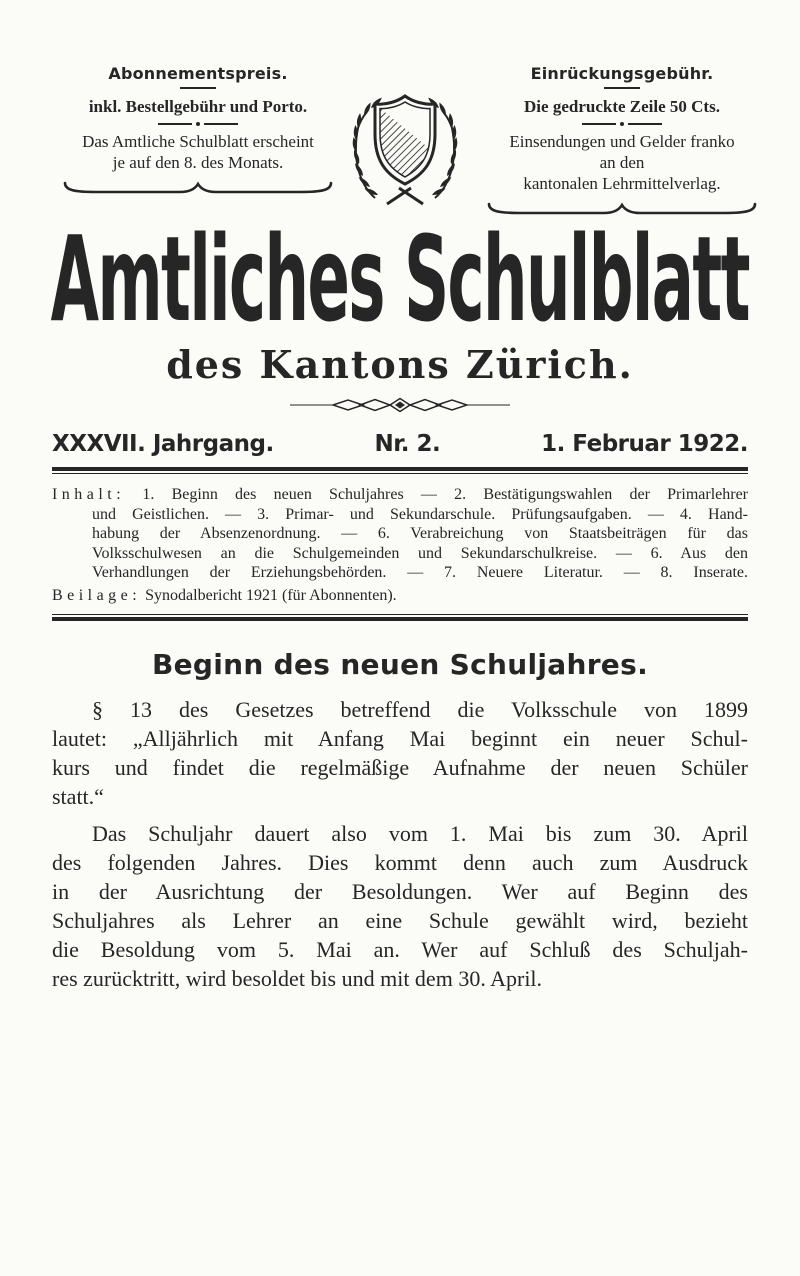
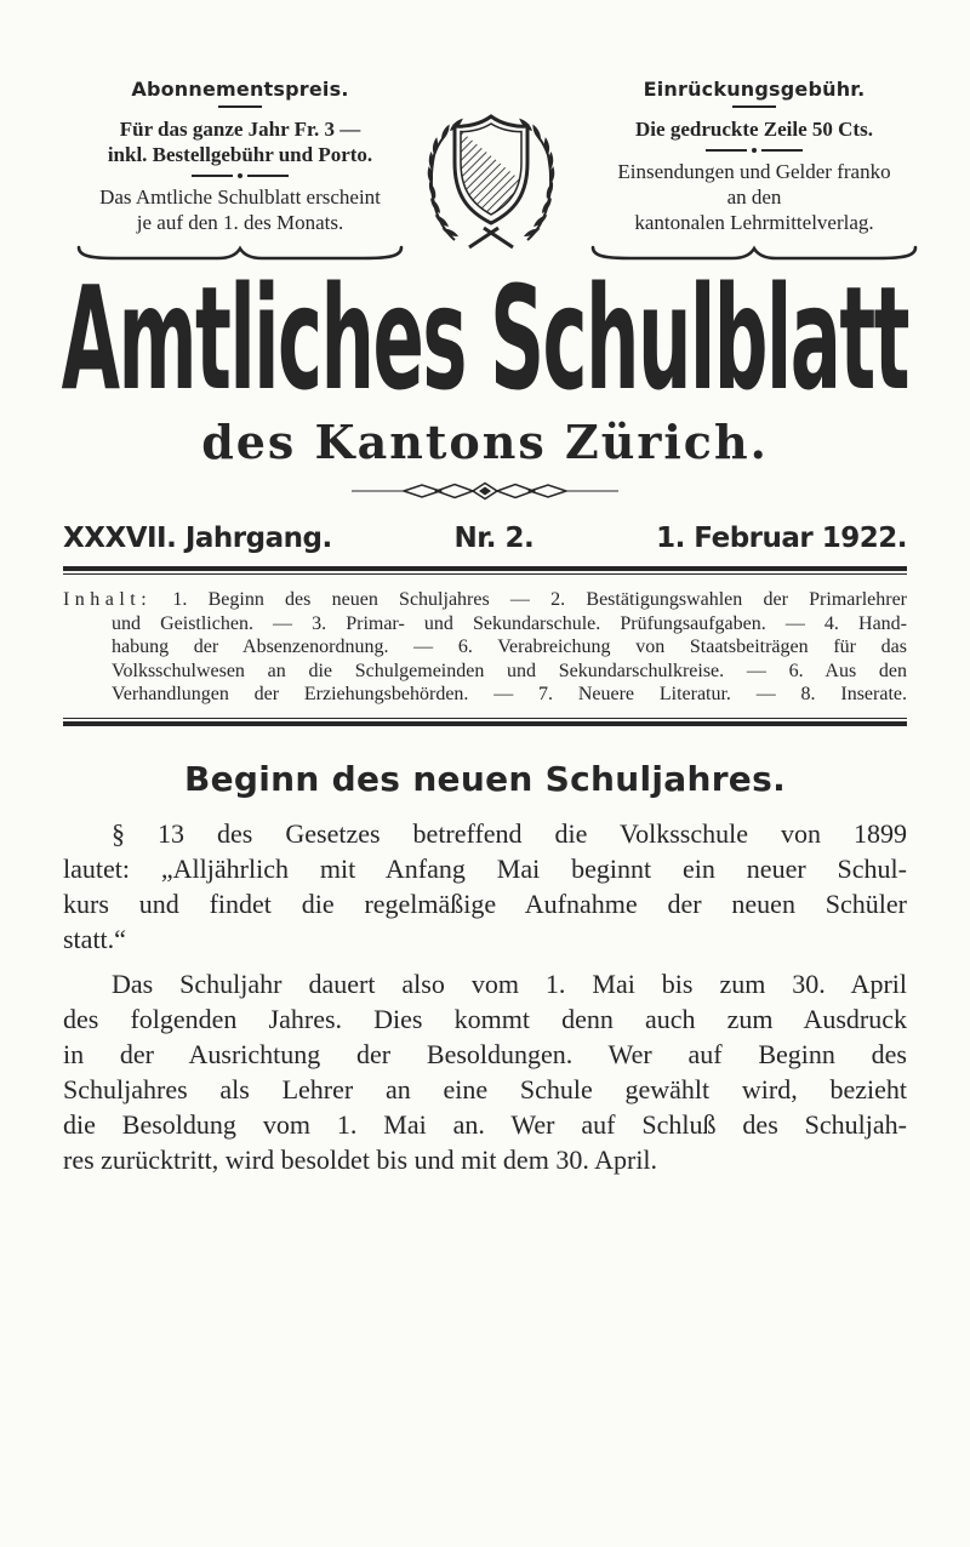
  Abonnementspreis.
+ Für das ganze Jahr Fr. 3 —
  inkl. Bestellgebühr und Porto.
  Das Amtliche Schulblatt erscheint
- je auf den 8. des Monats.
+ je auf den 1. des Monats.
  Einrückungsgebühr.
  Die gedruckte Zeile 50 Cts.
  Einsendungen und Gelder franko
  an den
  kantonalen Lehrmittelverlag.
  Amtliches Schulblatt
  des Kantons Zürich.
  XXXVII. Jahrgang.
  Nr. 2.
  1. Februar 1922.
  Inhalt: 1. Beginn des neuen Schuljahres — 2. Bestätigungswahlen der Primarlehrer
  und Geistlichen. — 3. Primar- und Sekundarschule. Prüfungsaufgaben. — 4. Hand-
  habung der Absenzenordnung. — 6. Verabreichung von Staatsbeiträgen für das
  Volksschulwesen an die Schulgemeinden und Sekundarschulkreise. — 6. Aus den
  Verhandlungen der Erziehungsbehörden. — 7. Neuere Literatur. — 8. Inserate.
- Beilage: Synodalbericht 1921 (für Abonnenten).
  Beginn des neuen Schuljahres.
  § 13 des Gesetzes betreffend die Volksschule von 1899
  lautet: „Alljährlich mit Anfang Mai beginnt ein neuer Schul-
  kurs und findet die regelmäßige Aufnahme der neuen Schüler
  statt.“
  Das Schuljahr dauert also vom 1. Mai bis zum 30. April
  des folgenden Jahres. Dies kommt denn auch zum Ausdruck
  in der Ausrichtung der Besoldungen. Wer auf Beginn des
  Schuljahres als Lehrer an eine Schule gewählt wird, bezieht
- die Besoldung vom 5. Mai an. Wer auf Schluß des Schuljah-
+ die Besoldung vom 1. Mai an. Wer auf Schluß des Schuljah-
  res zurücktritt, wird besoldet bis und mit dem 30. April.
